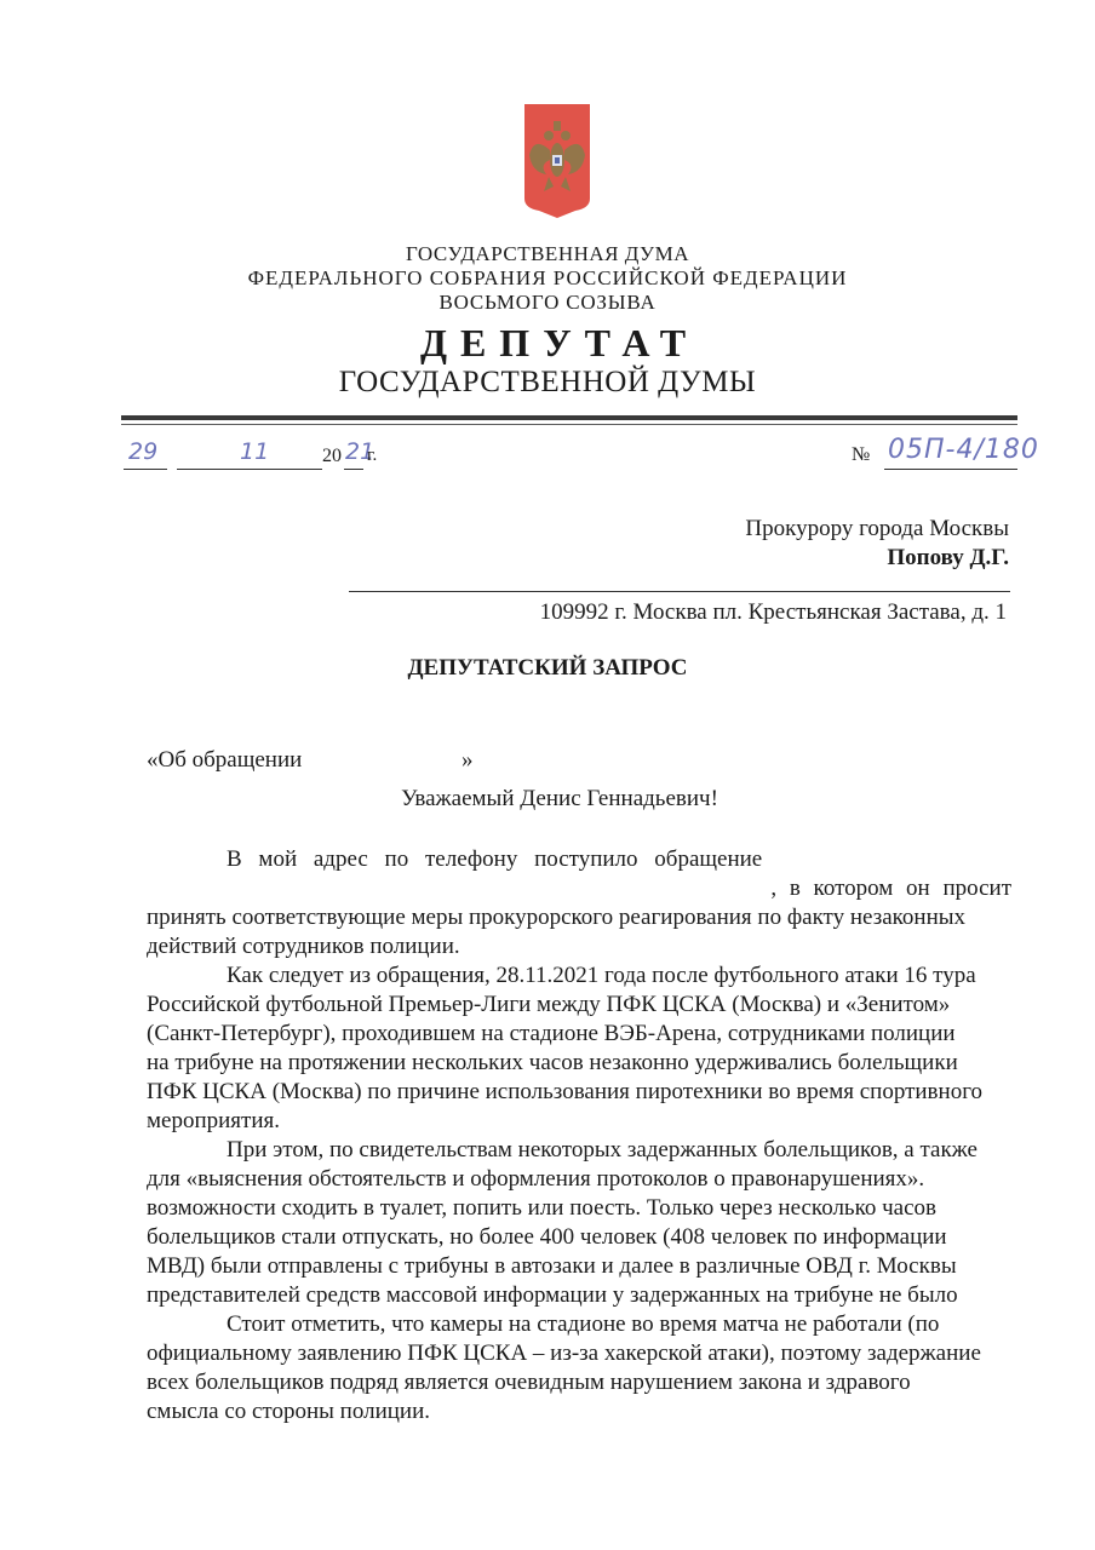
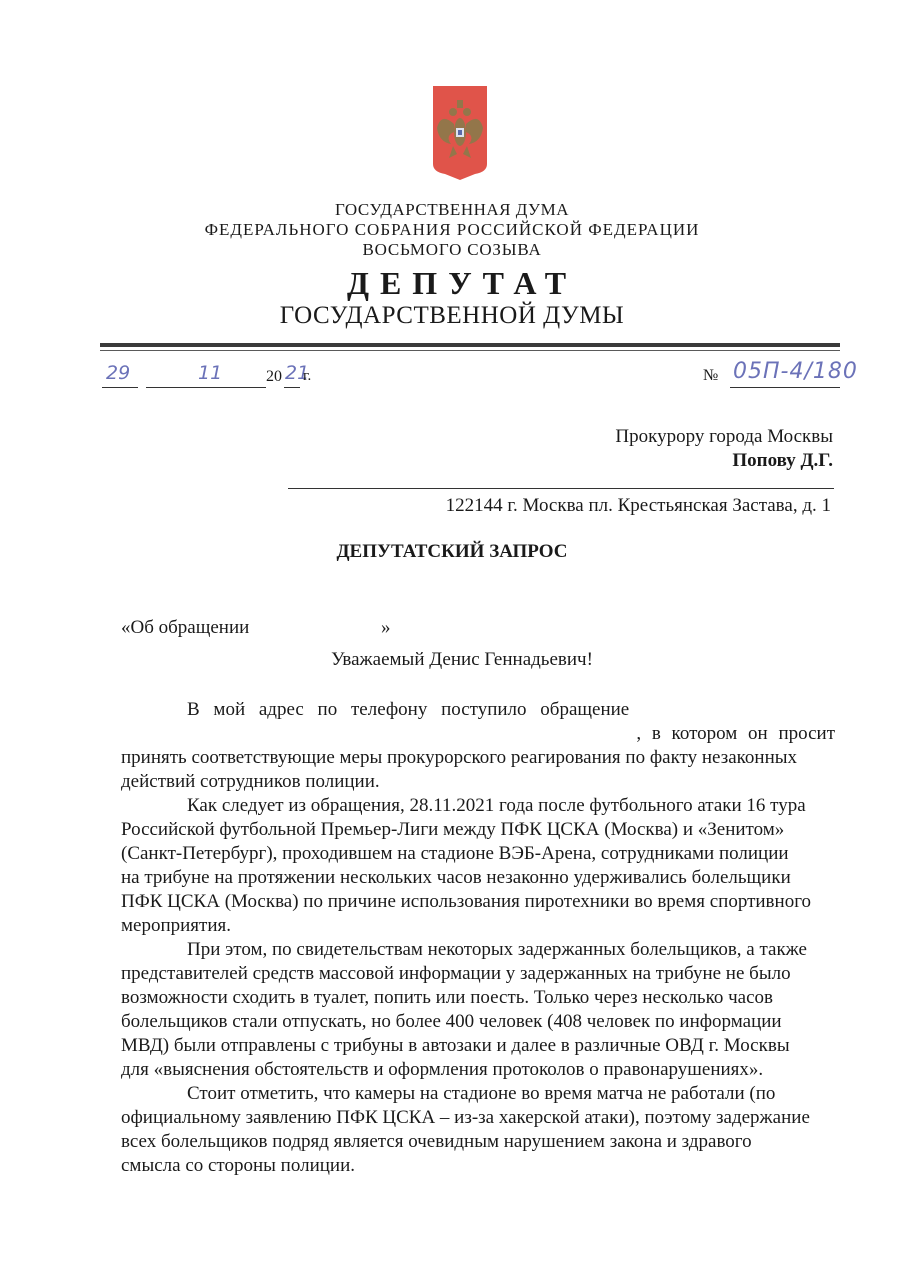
  ГОСУДАРСТВЕННАЯ ДУМА
  ФЕДЕРАЛЬНОГО СОБРАНИЯ РОССИЙСКОЙ ФЕДЕРАЦИИ
  ВОСЬМОГО СОЗЫВА
  ДЕПУТАТ
  ГОСУДАРСТВЕННОЙ ДУМЫ
  29
  11
  20
  21
  г.
  №
  05П-4/180
  Прокурору города Москвы
  Попову Д.Г.
- 109992 г. Москва пл. Крестьянская Застава, д. 1
+ 122144 г. Москва пл. Крестьянская Застава, д. 1
  ДЕПУТАТСКИЙ ЗАПРОС
  «Об обращении
  »
  Уважаемый Денис Геннадьевич!
  В мой адрес по телефону поступило обращение
  , в котором он просит
  принять соответствующие меры прокурорского реагирования по факту незаконных
  действий сотрудников полиции.
  Как следует из обращения, 28.11.2021 года после футбольного атаки 16 тура
  Российской футбольной Премьер-Лиги между ПФК ЦСКА (Москва) и «Зенитом»
  (Санкт-Петербург), проходившем на стадионе ВЭБ-Арена, сотрудниками полиции
  на трибуне на протяжении нескольких часов незаконно удерживались болельщики
  ПФК ЦСКА (Москва) по причине использования пиротехники во время спортивного
  мероприятия.
  При этом, по свидетельствам некоторых задержанных болельщиков, а также
- для «выяснения обстоятельств и оформления протоколов о правонарушениях».
+ представителей средств массовой информации у задержанных на трибуне не было
  возможности сходить в туалет, попить или поесть. Только через несколько часов
  болельщиков стали отпускать, но более 400 человек (408 человек по информации
  МВД) были отправлены с трибуны в автозаки и далее в различные ОВД г. Москвы
- представителей средств массовой информации у задержанных на трибуне не было
+ для «выяснения обстоятельств и оформления протоколов о правонарушениях».
  Стоит отметить, что камеры на стадионе во время матча не работали (по
  официальному заявлению ПФК ЦСКА – из-за хакерской атаки), поэтому задержание
  всех болельщиков подряд является очевидным нарушением закона и здравого
  смысла со стороны полиции.
